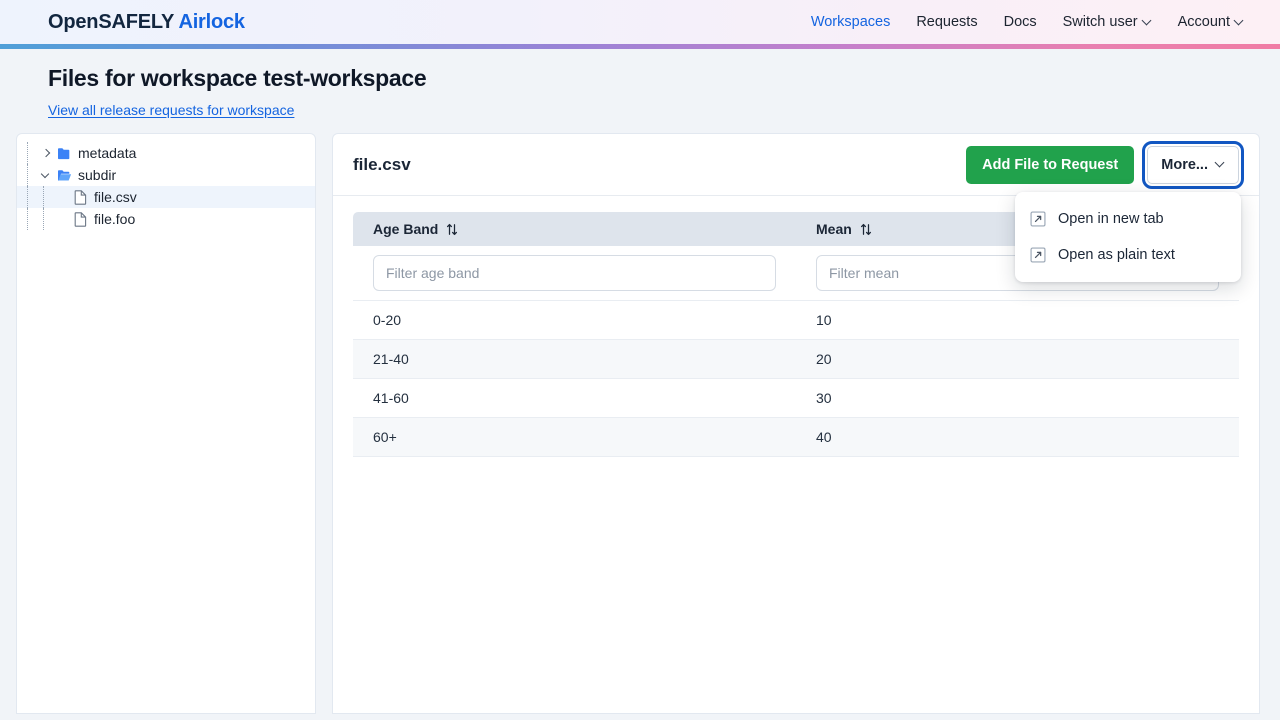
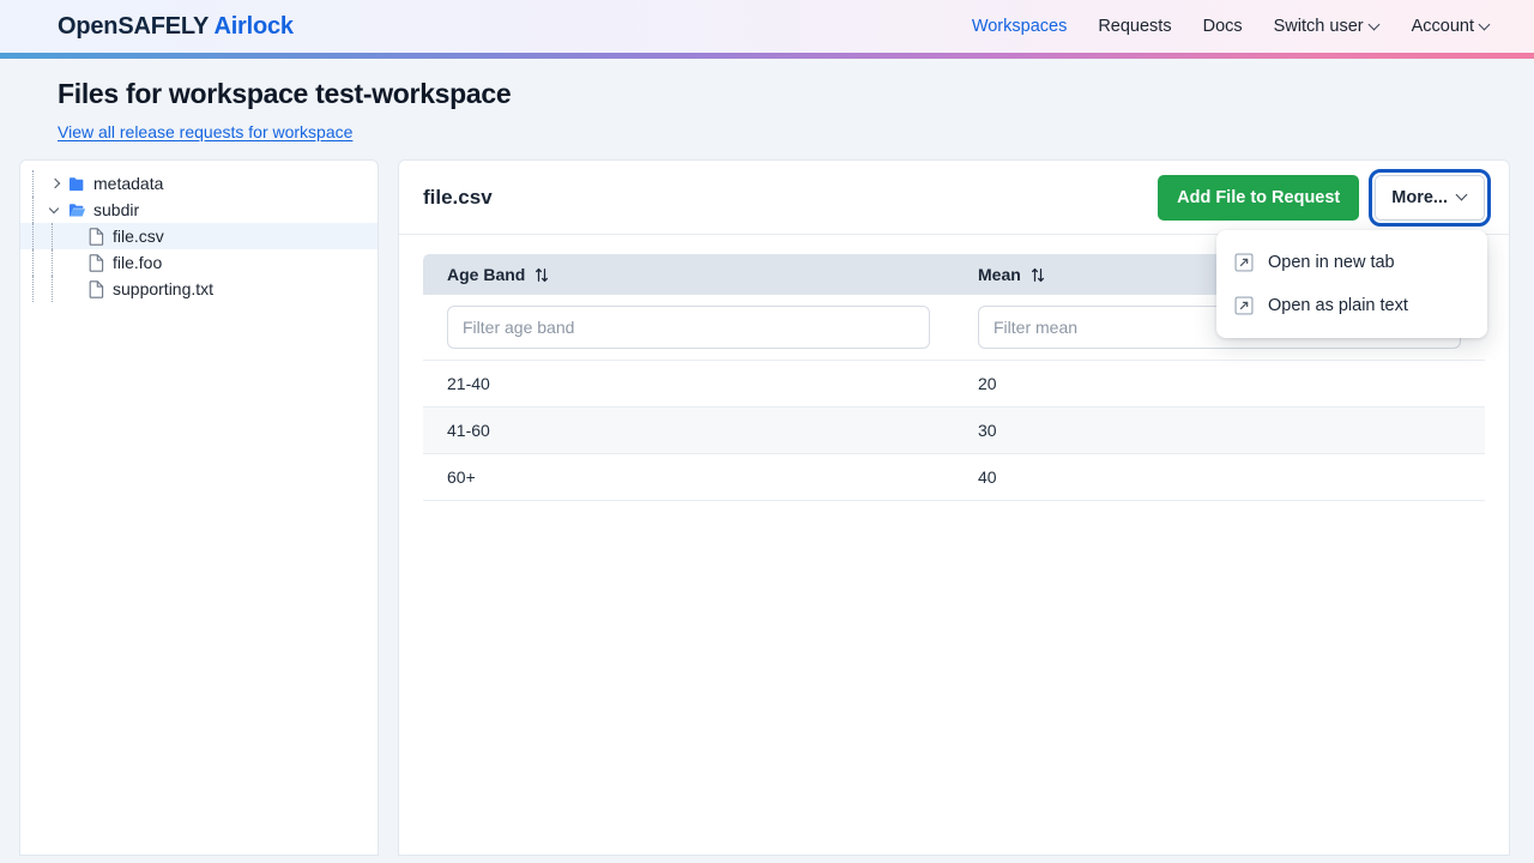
  OpenSAFELY Airlock
  Workspaces
  Requests
  Docs
  Switch user
  Account
  Files for workspace test-workspace
  View all release requests for workspace
  metadata
  subdir
  file.csv
  file.foo
+ supporting.txt
  file.csv
  Add File to Request
  More...
  Open in new tab
  Open as plain text
  Age Band	Mean
  Filter age band	Filter mean
- 0-20	10
  21-40	20
  41-60	30
  60+	40
